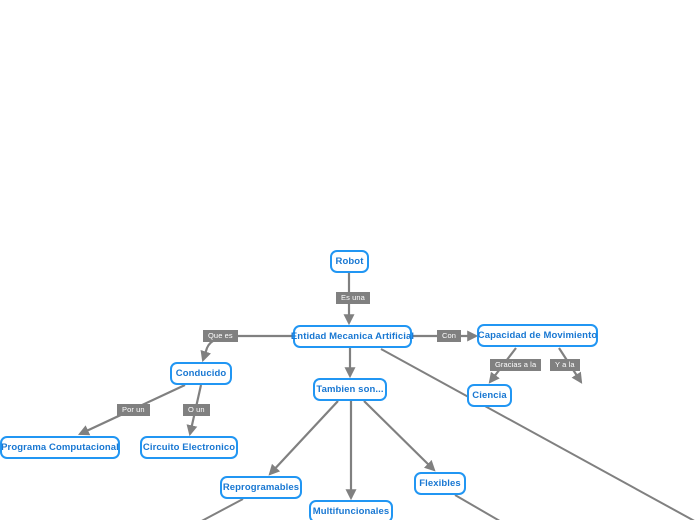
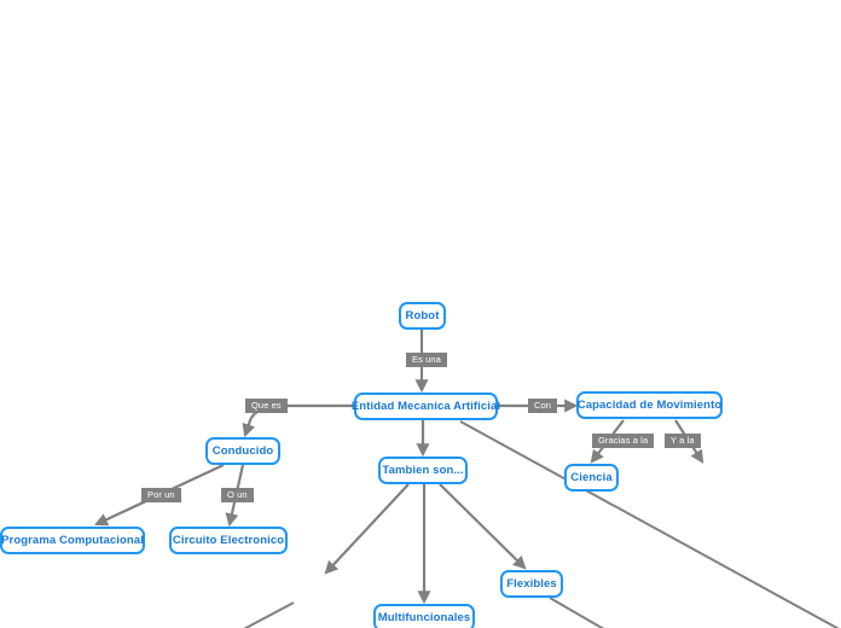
  Robot
  Entidad Mecanica Artificial
  Conducido
  Programa Computacional
  Circuito Electronico
  Tambien son...
- Reprogramables
  Multifuncionales
  Flexibles
  Capacidad de Movimiento
  Ciencia
  Es una
  Que es
  Con
  Por un
  O un
  Gracias a la
  Y a la
